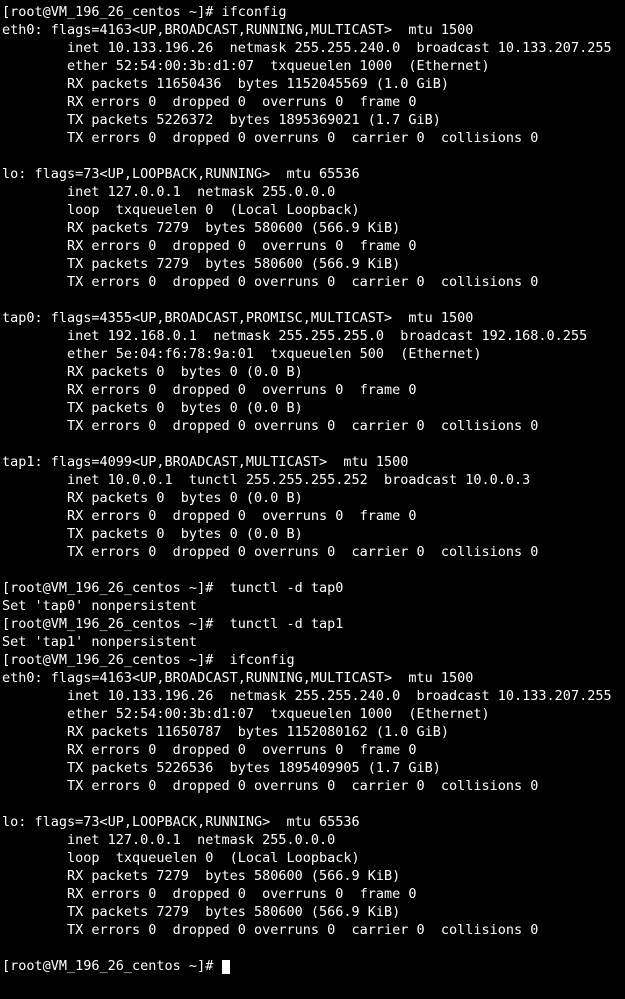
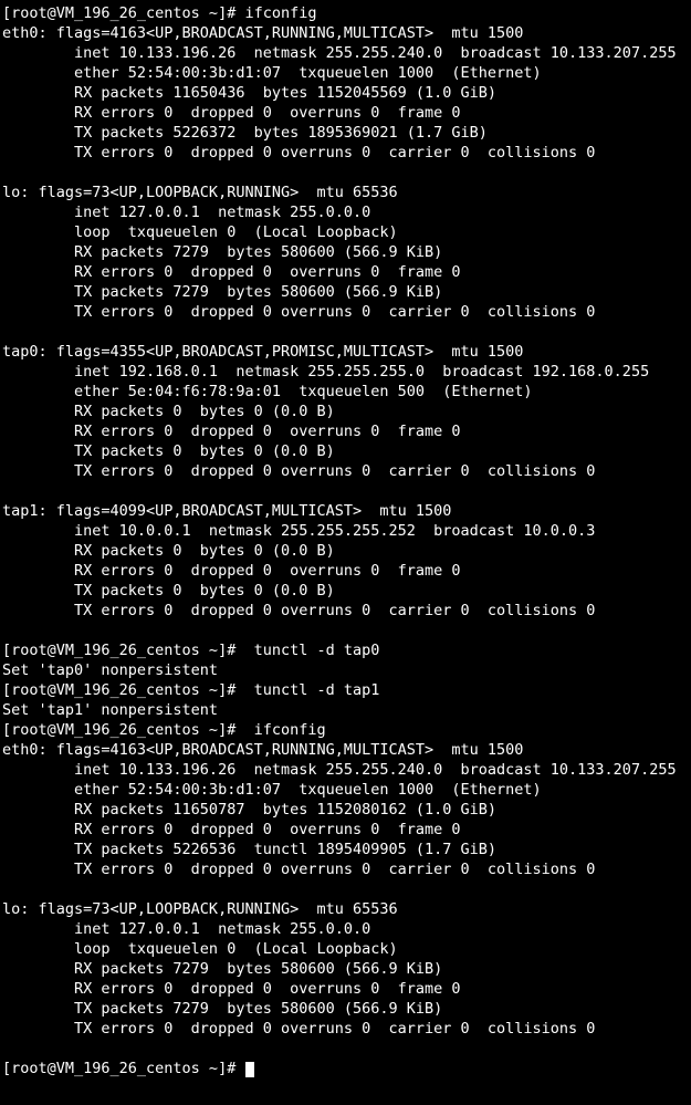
  [root@VM_196_26_centos ~]# ifconfig
  eth0: flags=4163<UP,BROADCAST,RUNNING,MULTICAST> mtu 1500
  inet 10.133.196.26 netmask 255.255.240.0 broadcast 10.133.207.255
  ether 52:54:00:3b:d1:07 txqueuelen 1000 (Ethernet)
  RX packets 11650436 bytes 1152045569 (1.0 GiB)
  RX errors 0 dropped 0 overruns 0 frame 0
  TX packets 5226372 bytes 1895369021 (1.7 GiB)
  TX errors 0 dropped 0 overruns 0 carrier 0 collisions 0
  lo: flags=73<UP,LOOPBACK,RUNNING> mtu 65536
  inet 127.0.0.1 netmask 255.0.0.0
  loop txqueuelen 0 (Local Loopback)
  RX packets 7279 bytes 580600 (566.9 KiB)
  RX errors 0 dropped 0 overruns 0 frame 0
  TX packets 7279 bytes 580600 (566.9 KiB)
  TX errors 0 dropped 0 overruns 0 carrier 0 collisions 0
  tap0: flags=4355<UP,BROADCAST,PROMISC,MULTICAST> mtu 1500
  inet 192.168.0.1 netmask 255.255.255.0 broadcast 192.168.0.255
  ether 5e:04:f6:78:9a:01 txqueuelen 500 (Ethernet)
  RX packets 0 bytes 0 (0.0 B)
  RX errors 0 dropped 0 overruns 0 frame 0
  TX packets 0 bytes 0 (0.0 B)
  TX errors 0 dropped 0 overruns 0 carrier 0 collisions 0
  tap1: flags=4099<UP,BROADCAST,MULTICAST> mtu 1500
- inet 10.0.0.1 tunctl 255.255.255.252 broadcast 10.0.0.3
+ inet 10.0.0.1 netmask 255.255.255.252 broadcast 10.0.0.3
  RX packets 0 bytes 0 (0.0 B)
  RX errors 0 dropped 0 overruns 0 frame 0
  TX packets 0 bytes 0 (0.0 B)
  TX errors 0 dropped 0 overruns 0 carrier 0 collisions 0
  [root@VM_196_26_centos ~]# tunctl -d tap0
  Set 'tap0' nonpersistent
  [root@VM_196_26_centos ~]# tunctl -d tap1
  Set 'tap1' nonpersistent
  [root@VM_196_26_centos ~]# ifconfig
  eth0: flags=4163<UP,BROADCAST,RUNNING,MULTICAST> mtu 1500
  inet 10.133.196.26 netmask 255.255.240.0 broadcast 10.133.207.255
  ether 52:54:00:3b:d1:07 txqueuelen 1000 (Ethernet)
  RX packets 11650787 bytes 1152080162 (1.0 GiB)
  RX errors 0 dropped 0 overruns 0 frame 0
- TX packets 5226536 bytes 1895409905 (1.7 GiB)
+ TX packets 5226536 tunctl 1895409905 (1.7 GiB)
  TX errors 0 dropped 0 overruns 0 carrier 0 collisions 0
  lo: flags=73<UP,LOOPBACK,RUNNING> mtu 65536
  inet 127.0.0.1 netmask 255.0.0.0
  loop txqueuelen 0 (Local Loopback)
  RX packets 7279 bytes 580600 (566.9 KiB)
  RX errors 0 dropped 0 overruns 0 frame 0
  TX packets 7279 bytes 580600 (566.9 KiB)
  TX errors 0 dropped 0 overruns 0 carrier 0 collisions 0
  [root@VM_196_26_centos ~]#
